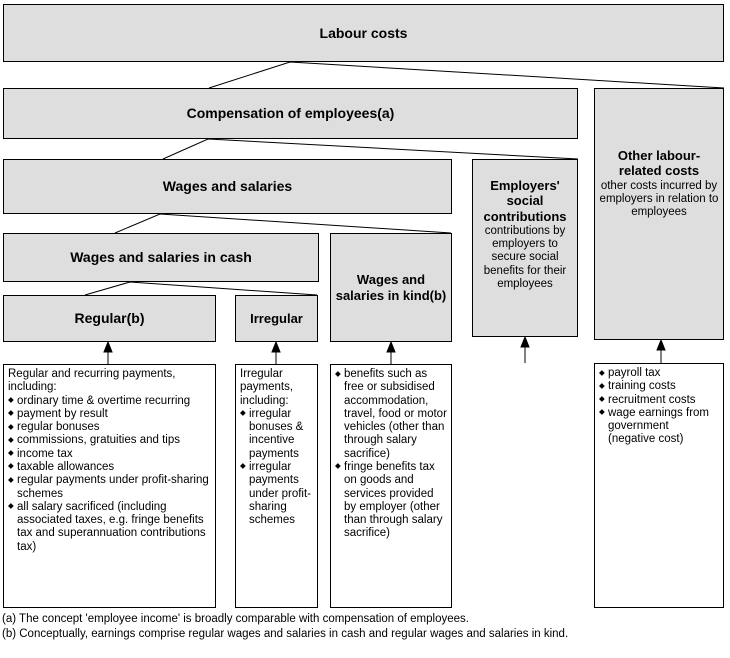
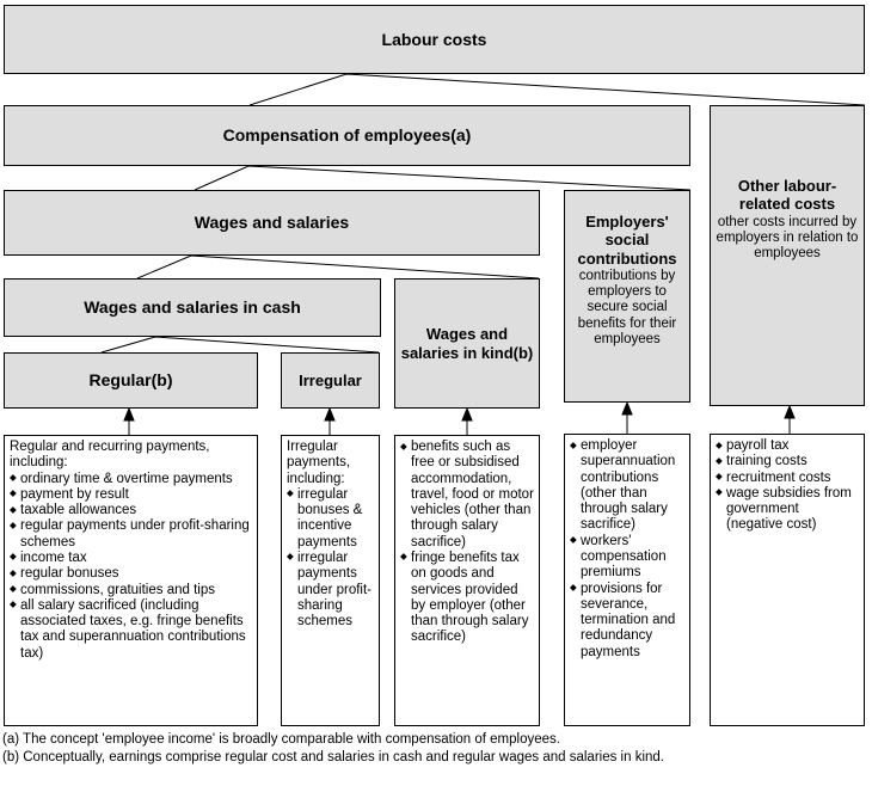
  Labour costs
  Compensation of employees(a)
  Other labour-related costs
  other costs incurred by employers in relation to employees
  Wages and salaries
  Employers' social contributions
  contributions by employers to secure social benefits for their employees
  Wages and salaries in cash
  Wages and salaries in kind(b)
  Regular(b)
  Irregular
  Regular and recurring payments, including:
- ordinary time & overtime recurring
+ ordinary time & overtime payments
  payment by result
- regular bonuses
+ taxable allowances
- commissions, gratuities and tips
+ regular payments under profit-sharing schemes
  income tax
- taxable allowances
+ regular bonuses
- regular payments under profit-sharing schemes
+ commissions, gratuities and tips
  all salary sacrificed (including associated taxes, e.g. fringe benefits tax and superannuation contributions tax)
  Irregular payments, including:
  irregular bonuses & incentive payments
  irregular payments under profit-sharing schemes
  benefits such as free or subsidised accommodation, travel, food or motor vehicles (other than through salary sacrifice)
  fringe benefits tax on goods and services provided by employer (other than through salary sacrifice)
+ employer superannuation contributions (other than through salary sacrifice)
+ workers' compensation premiums
+ provisions for severance, termination and redundancy payments
  payroll tax
  training costs
  recruitment costs
- wage earnings from government (negative cost)
+ wage subsidies from government (negative cost)
  (a) The concept 'employee income' is broadly comparable with compensation of employees.
- (b) Conceptually, earnings comprise regular wages and salaries in cash and regular wages and salaries in kind.
+ (b) Conceptually, earnings comprise regular cost and salaries in cash and regular wages and salaries in kind.
